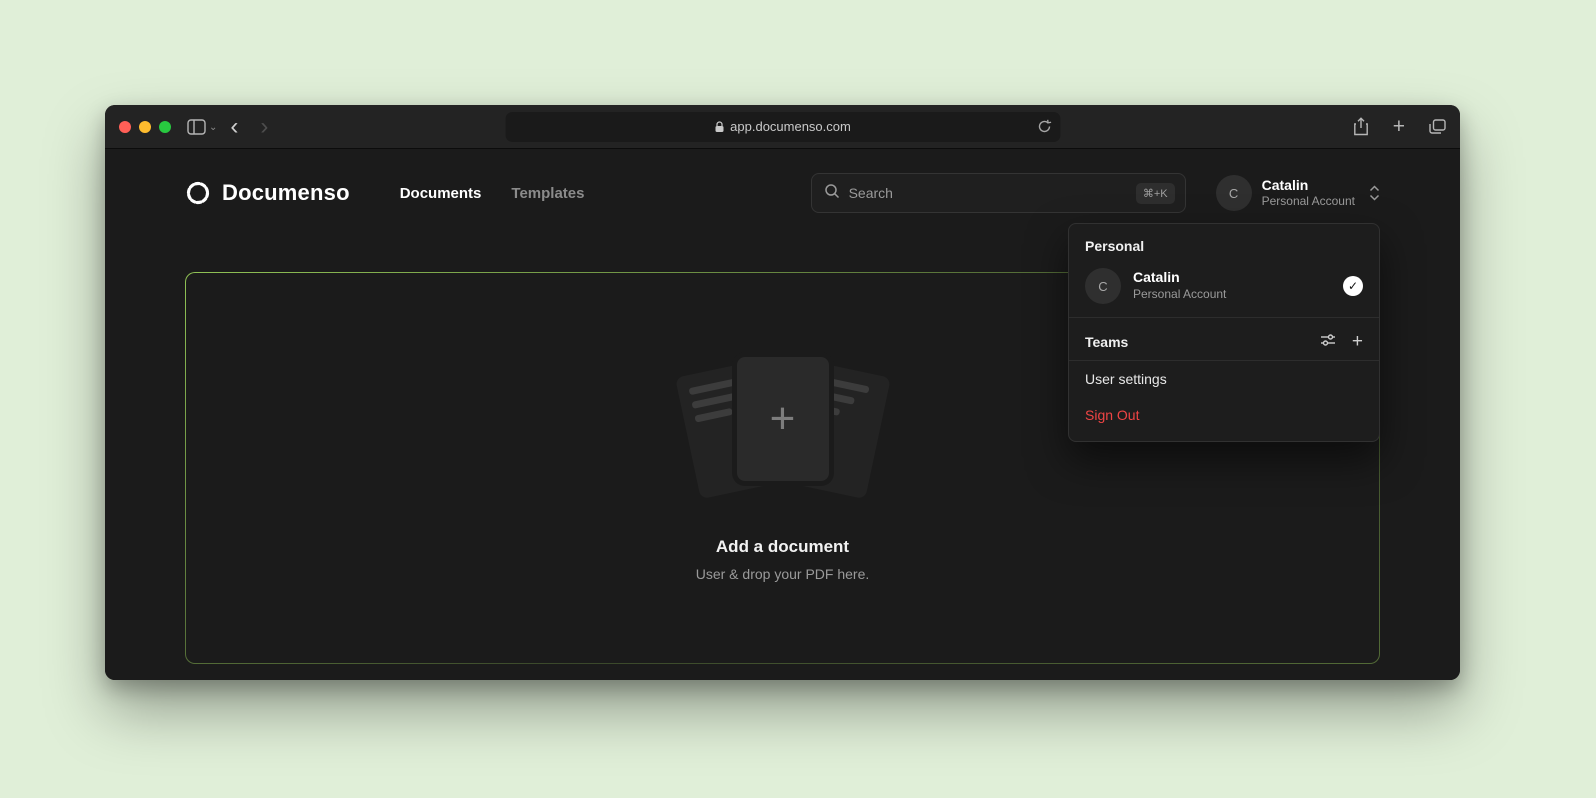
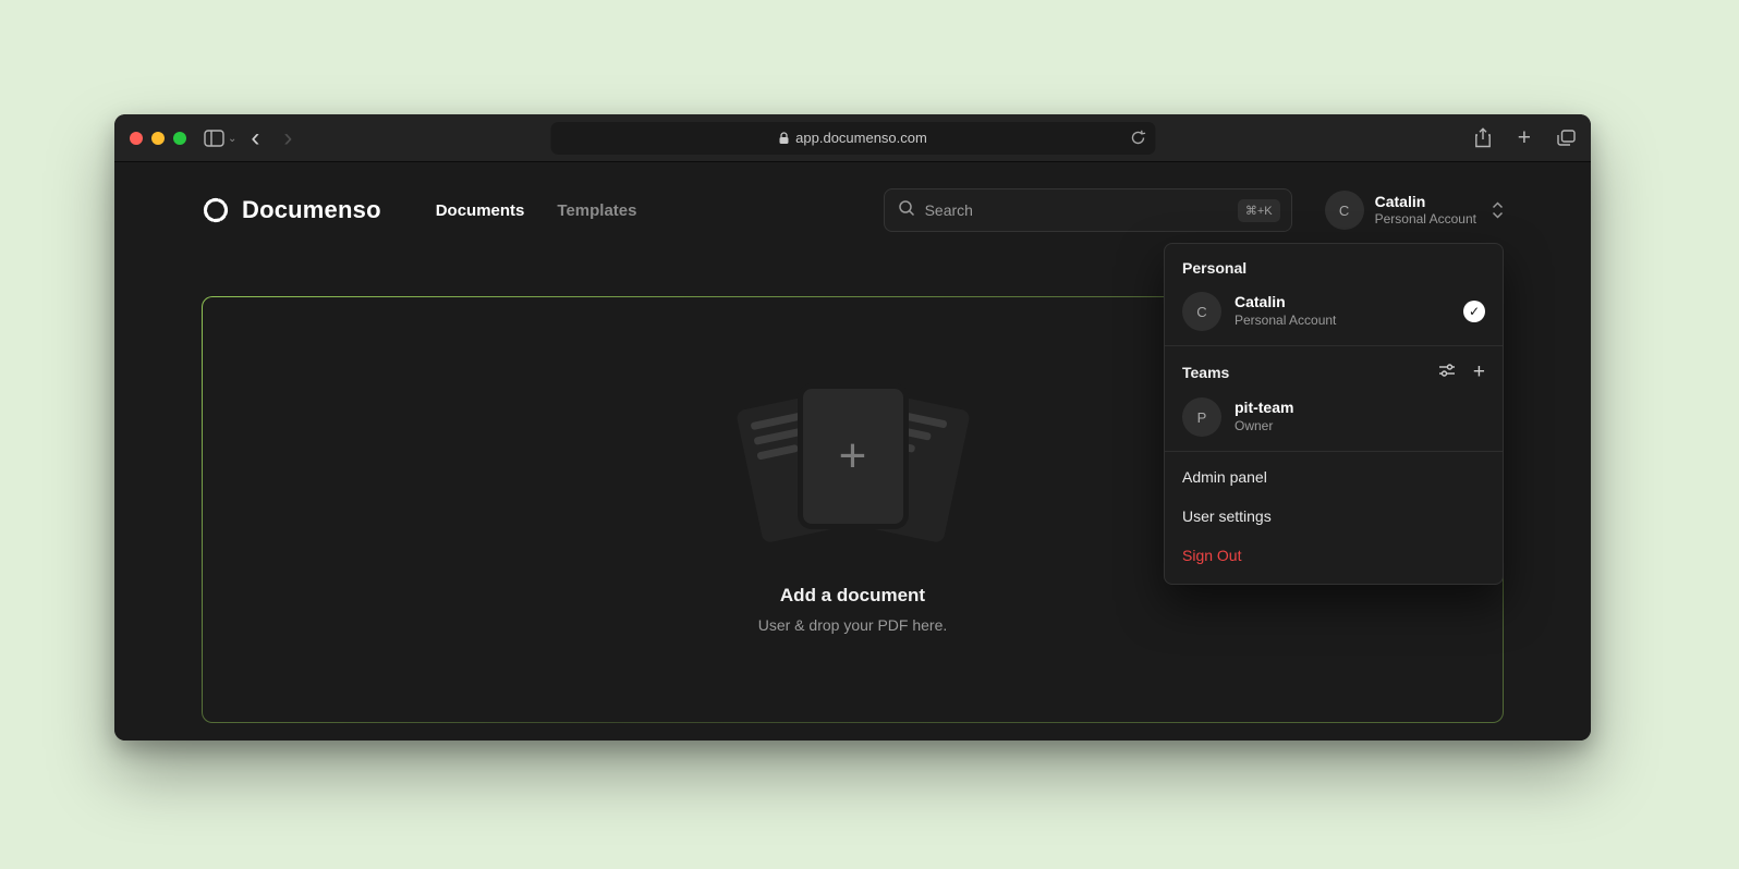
  ⌄
  ‹
  ›
  app.documenso.com
  +
  Documenso
  Documents
  Templates
  Search
  ⌘+K
  C
  Catalin
  Personal Account
  +
  Add a document
  User & drop your PDF here.
  Personal
  C
  Catalin
  Personal Account
  ✓
  Teams
  +
+ P
+ pit-team
+ Owner
+ Admin panel
  User settings
  Sign Out
